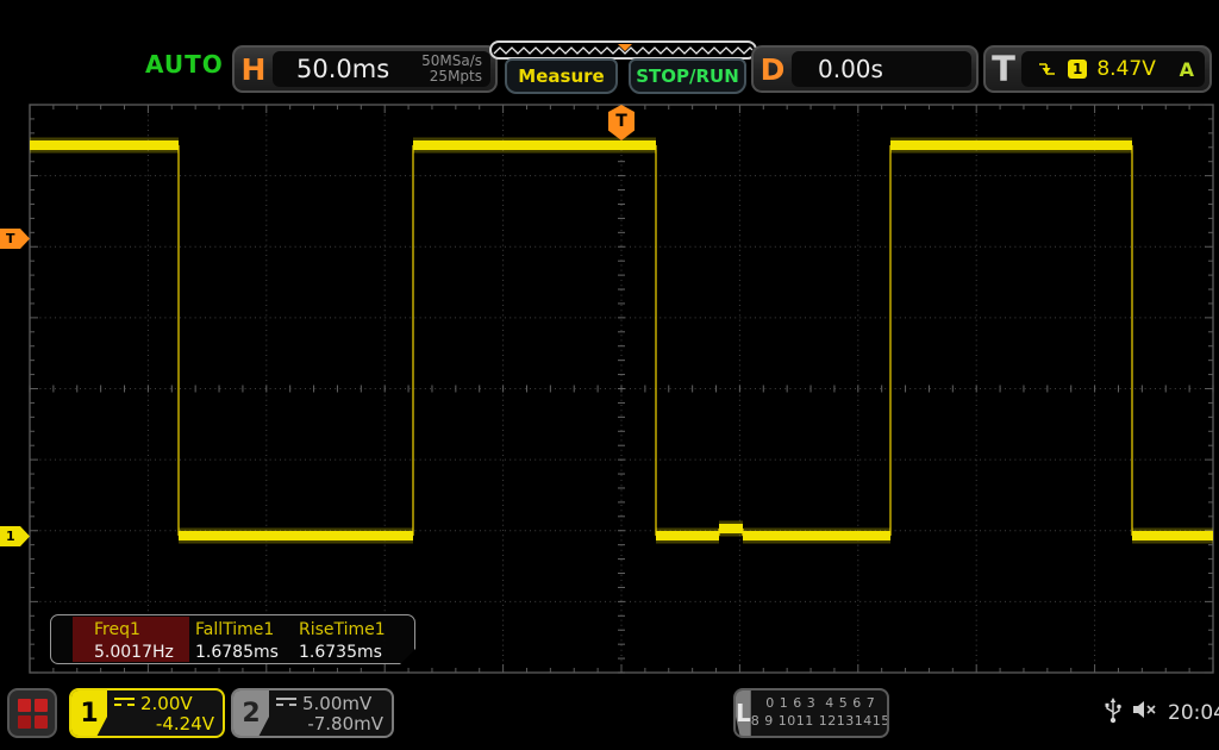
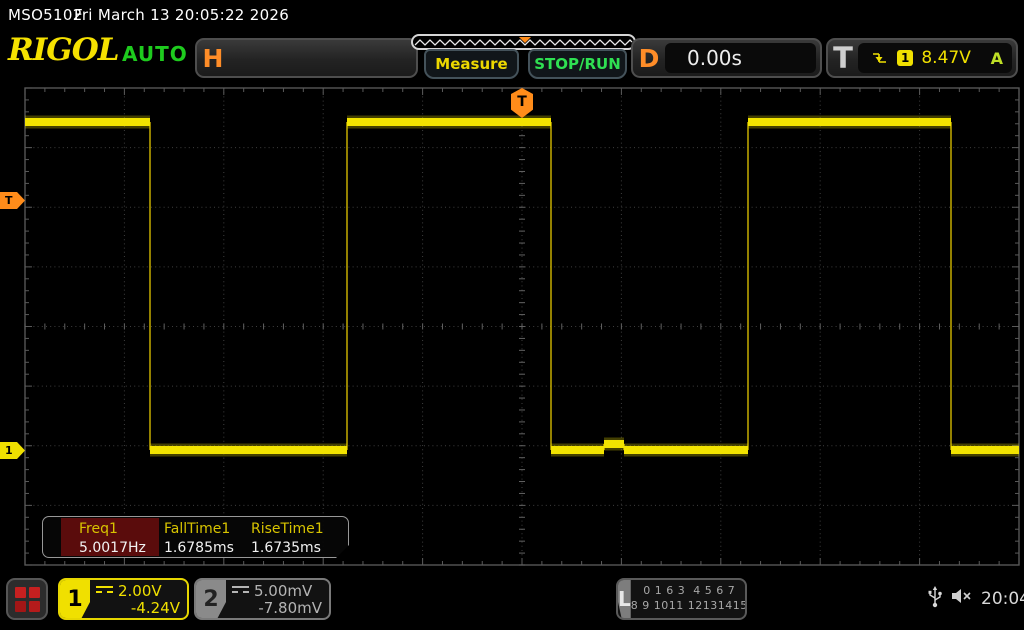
+ MSO5102
+ Fri March 13 20:05:22 2026
+ RIGOL
  AUTO
  H
- 50.0ms
- 50MSa/s
- 25Mpts
  Measure
  STOP/RUN
  D
  0.00s
  T
  1
  8.47V
  A
  T
  1
  T
  Freq1
  5.0017Hz
  FallTime1
  1.6785ms
  RiseTime1
  1.6735ms
  1
  2.00V
  -4.24V
  2
  5.00mV
  -7.80mV
  L
  0 1 6 3 4 5 6 7
  8 9 1011 12131415
  20:0
